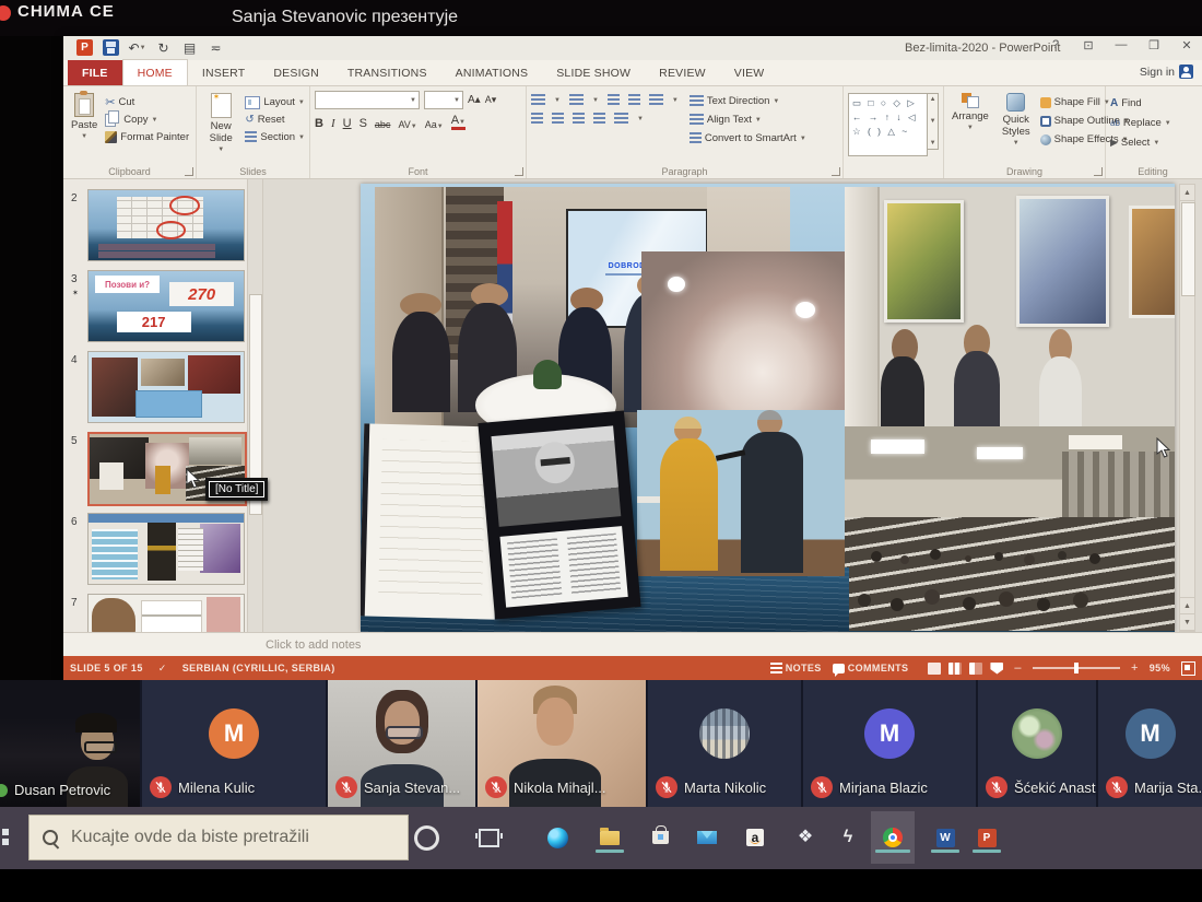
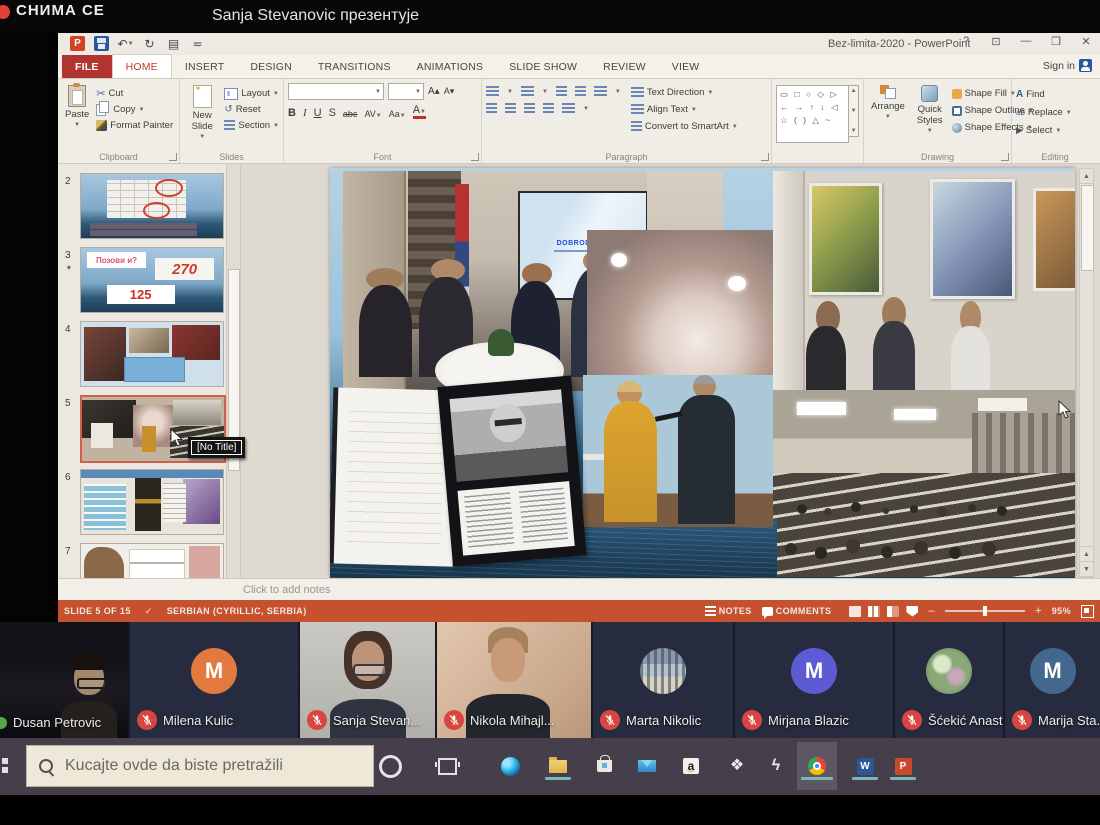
  СНИМА СЕ
  Sanja Stevanovic презентује
  P
  ↶
  ↻
  ▤
  ≂
  Bez-limita-2020 - PowerPoint
  ?
  ⊡
  —
  ❒
  ✕
  FILE
  HOME
  INSERT
  DESIGN
  TRANSITIONS
  ANIMATIONS
  SLIDE SHOW
  REVIEW
  VIEW
  Sign in
  Paste
  ✂
  Cut
  Copy
  Format Painter
  Clipboard
  New Slide
  Layout
  ↺
  Reset
  Section
  Slides
  A▴
  A▾
  B
  I
  U
  S
  abc
  Font
  Text Direction
  Align Text
  Convert to SmartArt
  Paragraph
  ▭ □ ○ ◇ ▷
  ← → ↑ ↓ ◁
  ☆ ( ) △ ~
  Arrange
  Quick Styles
  Shape Fill
  Shape Outline
  Shape Effects
  Drawing
  A
  Find
  ab
  Replace
  ▶
  Select
  Editing
  2
  3
  Позови и?
  270
- 217
+ 125
  4
  5
  6
  7
  Click to add notes
  SLIDE 5 OF 15
  ✓
  SERBIAN (CYRILLIC, SERBIA)
  NOTES
  COMMENTS
  –
  +
  95%
  [No Title]
  Dusan Petrovic
  M
  Milena Kulic
  Sanja Stevan...
  Nikola Mihajl...
  Marta Nikolic
  M
  Mirjana Blazic
  Šćekić Anast
  M
  Marija Sta.
  Kucajte ovde da biste pretražili
  a
  ❖
  ϟ
  W
  P
